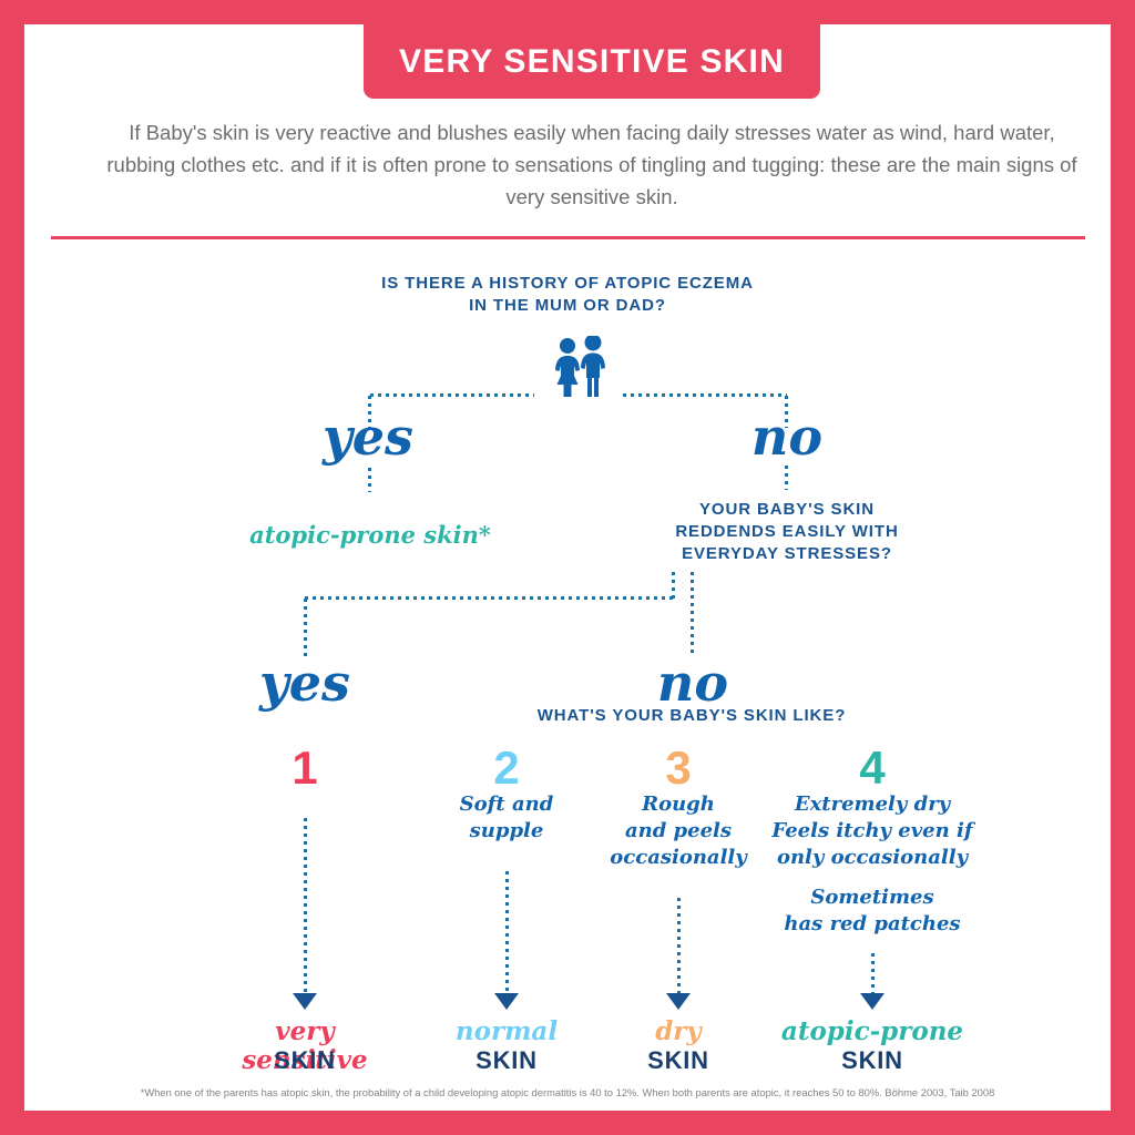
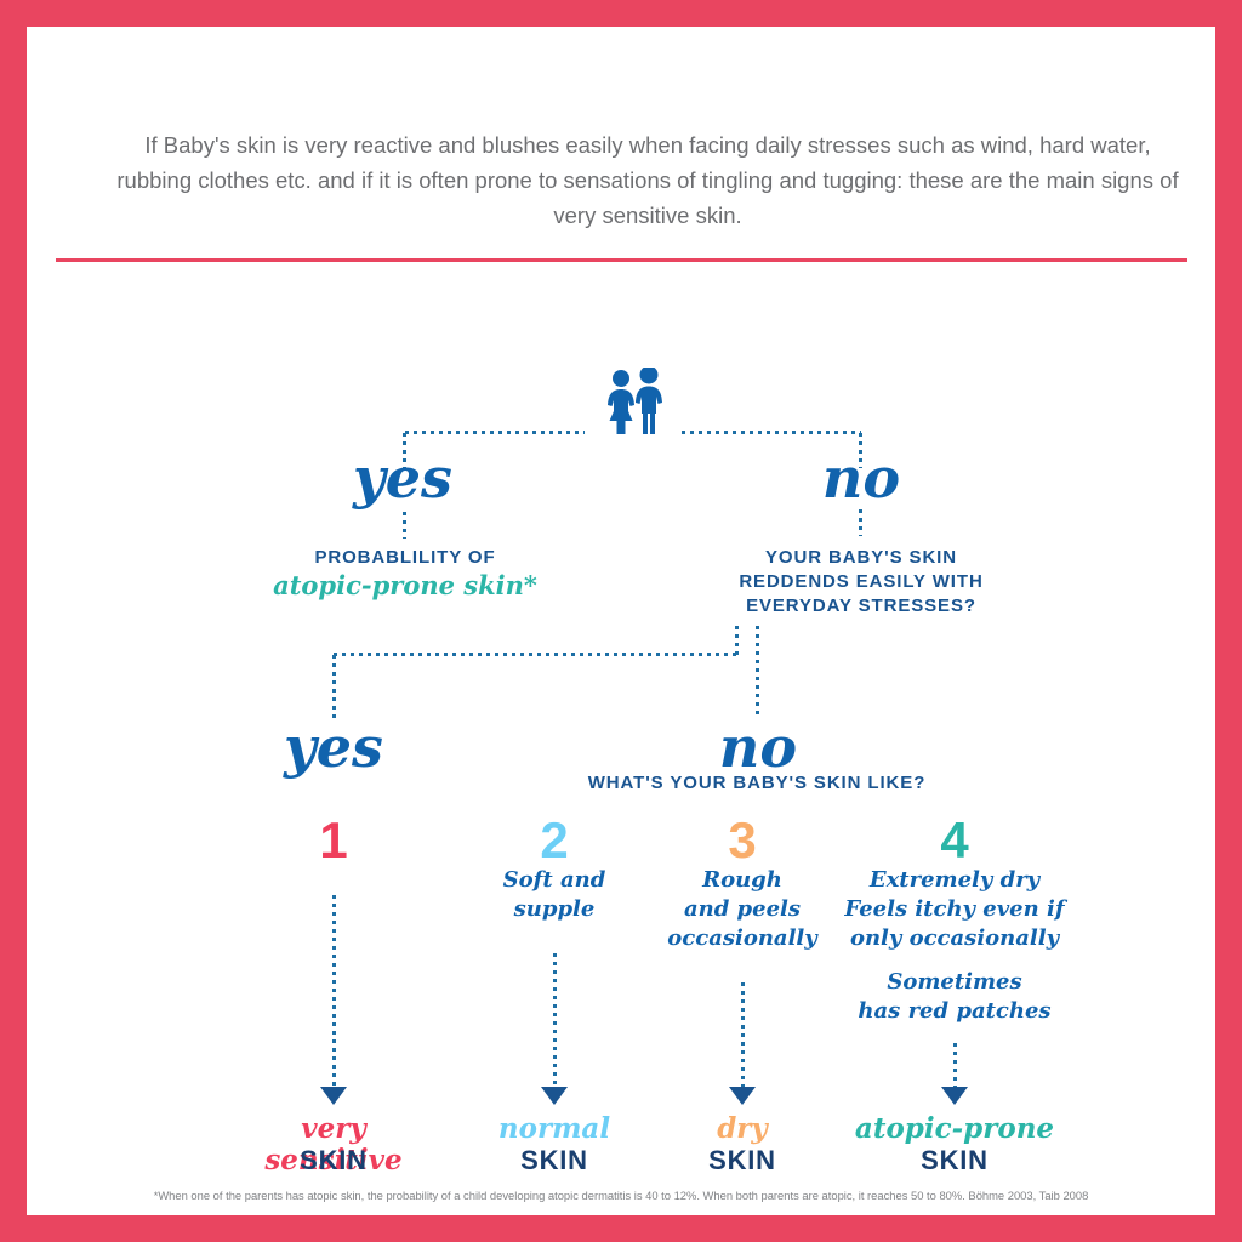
- VERY SENSITIVE SKIN
- If Baby's skin is very reactive and blushes easily when facing daily stresses water as wind, hard water, rubbing clothes etc. and if it is often prone to sensations of tingling and tugging: these are the main signs of very sensitive skin.
+ If Baby's skin is very reactive and blushes easily when facing daily stresses such as wind, hard water, rubbing clothes etc. and if it is often prone to sensations of tingling and tugging: these are the main signs of very sensitive skin.
- IS THERE A HISTORY OF ATOPIC ECZEMA
- IN THE MUM OR DAD?
  yes
  no
+ PROBABLILITY OF
  atopic-prone skin*
  YOUR BABY'S SKIN
  REDDENDS EASILY WITH
  EVERYDAY STRESSES?
  yes
  no
  WHAT'S YOUR BABY'S SKIN LIKE?
  1
  very sensitive
  SKIN
  2
  Soft and
  supple
  normal
  SKIN
  3
  Rough
  and peels
  occasionally
  dry
  SKIN
  4
  Extremely dry
  Feels itchy even if
  only occasionally
  Sometimes
  has red patches
  atopic-prone
  SKIN
  *When one of the parents has atopic skin, the probability of a child developing atopic dermatitis is 40 to 12%. When both parents are atopic, it reaches 50 to 80%. Böhme 2003, Taib 2008
